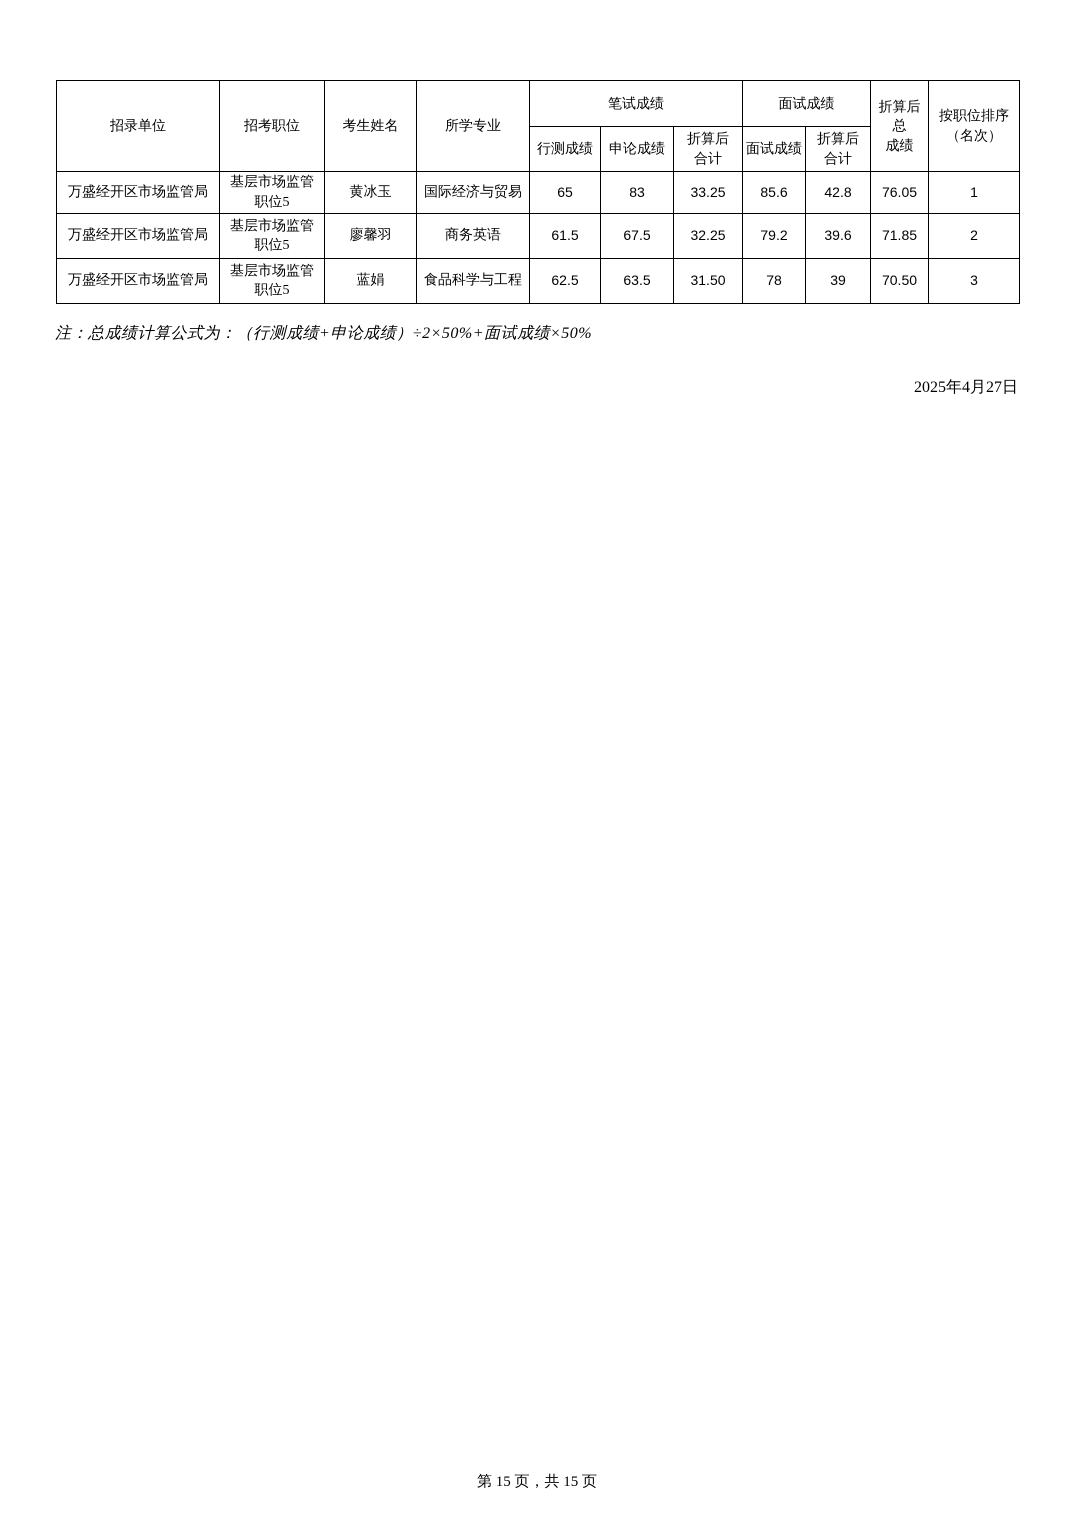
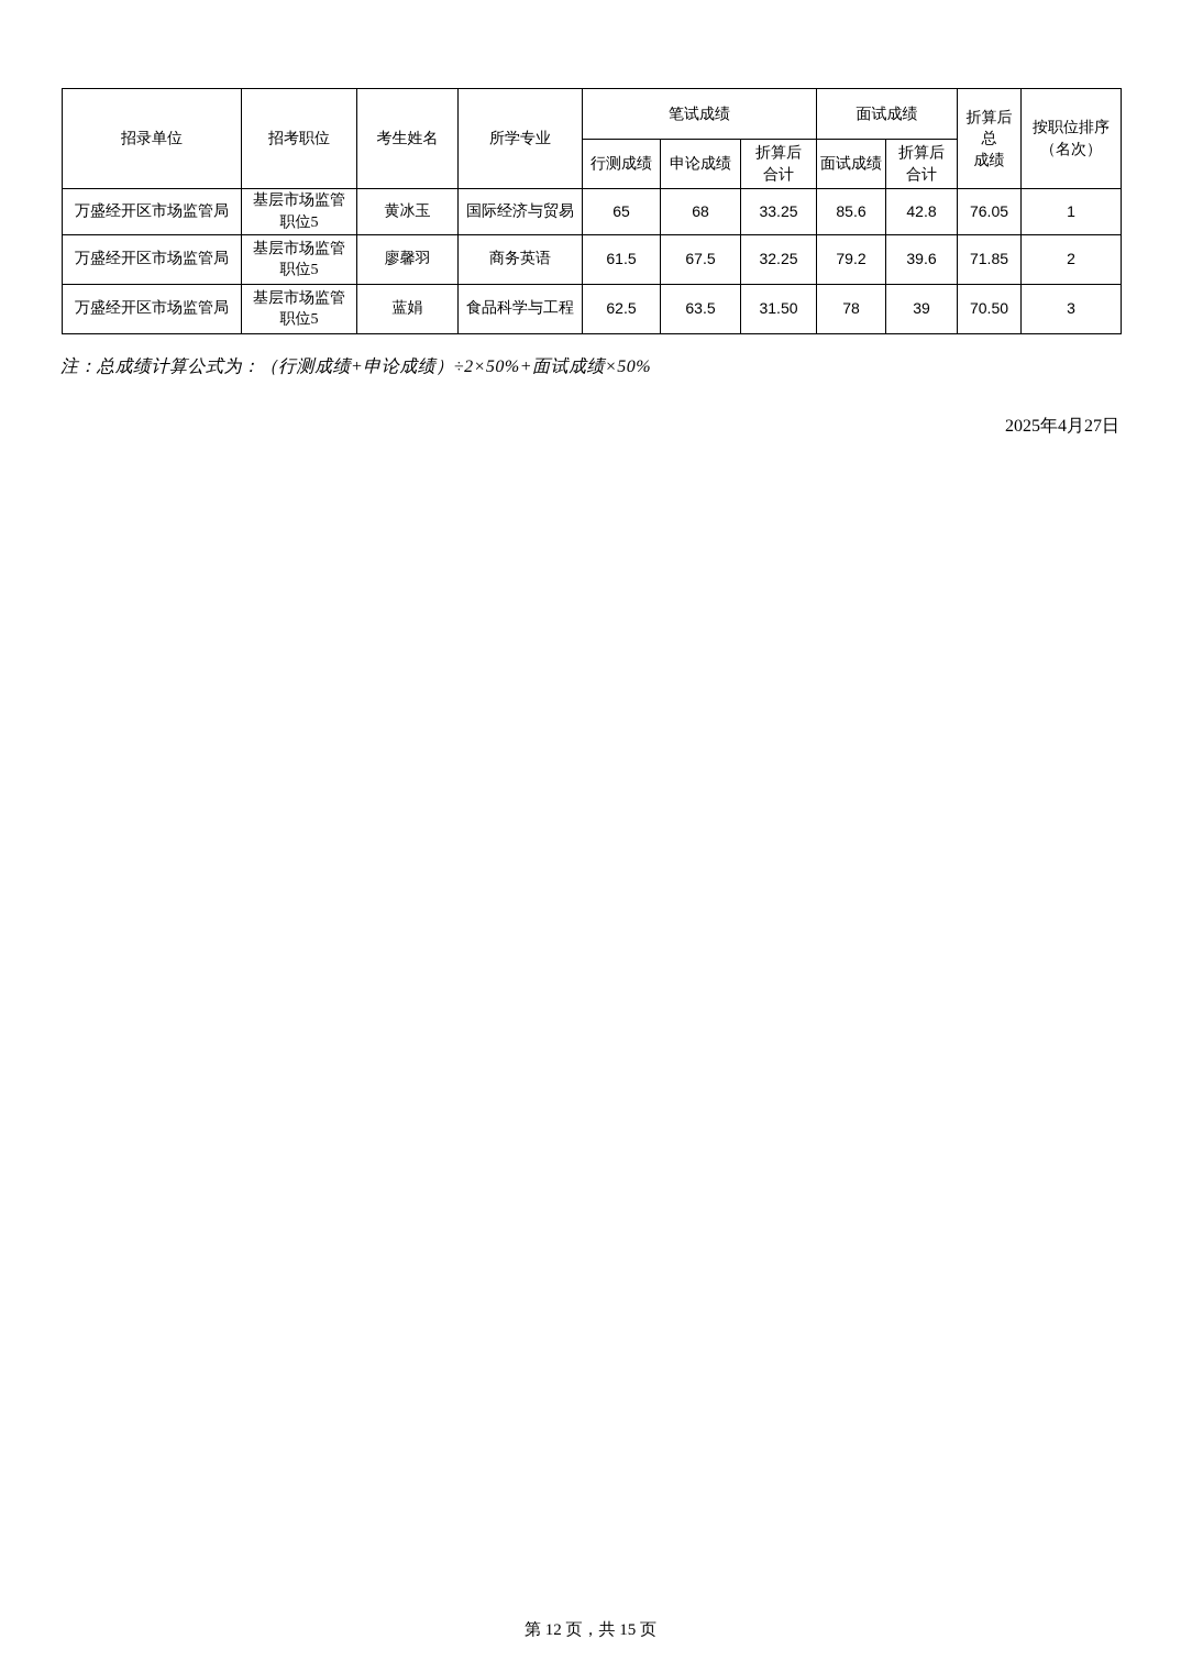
  招录单位	招考职位	考生姓名	所学专业	笔试成绩	面试成绩	折算后总 成绩	按职位排序 （名次）
  行测成绩	申论成绩	折算后 合计	面试成绩	折算后 合计
- 万盛经开区市场监管局	基层市场监管 职位5	黄冰玉	国际经济与贸易	65	83	33.25	85.6	42.8	76.05	1
+ 万盛经开区市场监管局	基层市场监管 职位5	黄冰玉	国际经济与贸易	65	68	33.25	85.6	42.8	76.05	1
  万盛经开区市场监管局	基层市场监管 职位5	廖馨羽	商务英语	61.5	67.5	32.25	79.2	39.6	71.85	2
  万盛经开区市场监管局	基层市场监管 职位5	蓝娟	食品科学与工程	62.5	63.5	31.50	78	39	70.50	3
  注：总成绩计算公式为：（行测成绩+申论成绩）÷2×50%+面试成绩×50%
  2025年4月27日
- 第 15 页，共 15 页
+ 第 12 页，共 15 页
